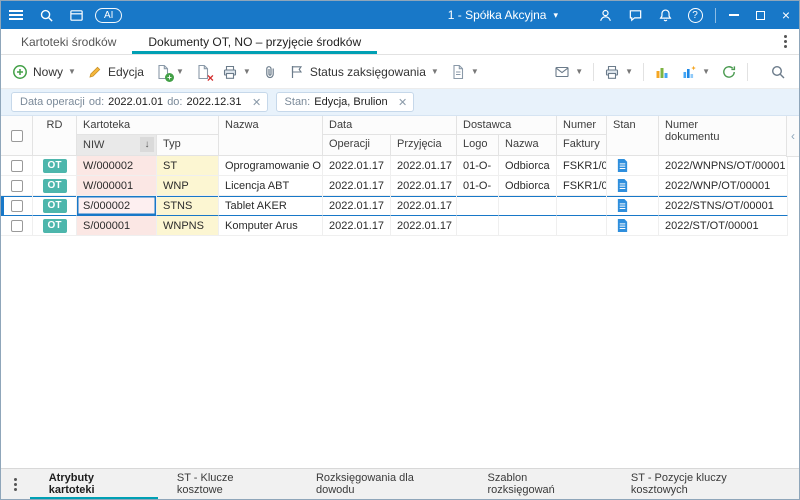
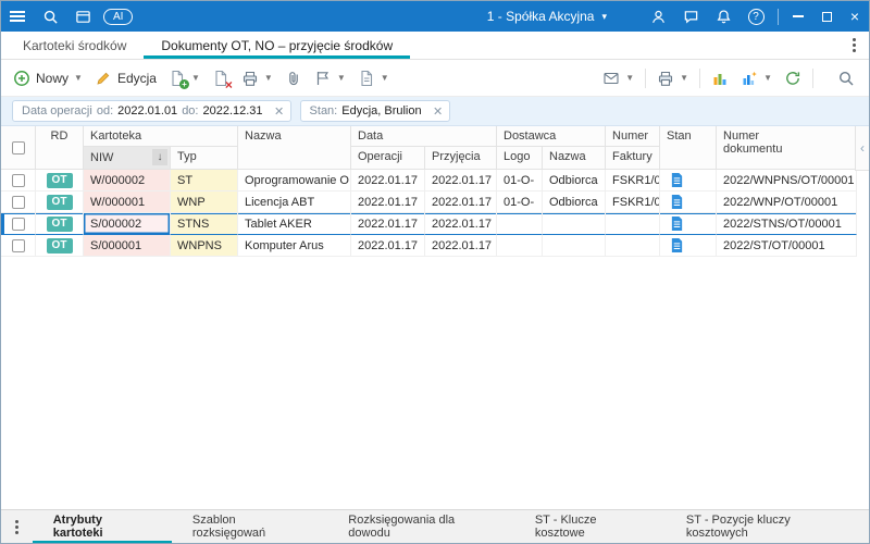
  AI
  1 - Spółka Akcyjna
  ▾
  ?
  ×
  Kartoteki środków
  Dokumenty OT, NO – przyjęcie środków
  Nowy
  ▼
  Edycja
  +
  ▼
  ×
  ▼
- Status zaksięgowania
  ▼
  ▼
  ▼
  ▼
  ▼
  Data operacji
  od:
  2022.01.01
  do:
  2022.12.31
  ✕
  Stan:
  Edycja, Brulion
  ✕
  	RD	Kartoteka	Nazwa	Data	Dostawca	Numer	Stan	Numer dokumentu
  NIW ↓	Typ	Operacji	Przyjęcia	Logo	Nazwa	Faktury
  	OT	W/000002	ST	Oprogramowanie O	2022.01.17	2022.01.17	01-O-	Odbiorca	FSKR1/0		2022/WNPNS/OT/00001
  	OT	W/000001	WNP	Licencja ABT	2022.01.17	2022.01.17	01-O-	Odbiorca	FSKR1/0		2022/WNP/OT/00001
  	OT	S/000002	STNS	Tablet AKER	2022.01.17	2022.01.17					2022/STNS/OT/00001
  	OT	S/000001	WNPNS	Komputer Arus	2022.01.17	2022.01.17					2022/ST/OT/00001
  ‹
  Atrybuty kartoteki
- ST - Klucze kosztowe
+ Szablon rozksięgowań
  Rozksięgowania dla dowodu
- Szablon rozksięgowań
+ ST - Klucze kosztowe
  ST - Pozycje kluczy kosztowych
